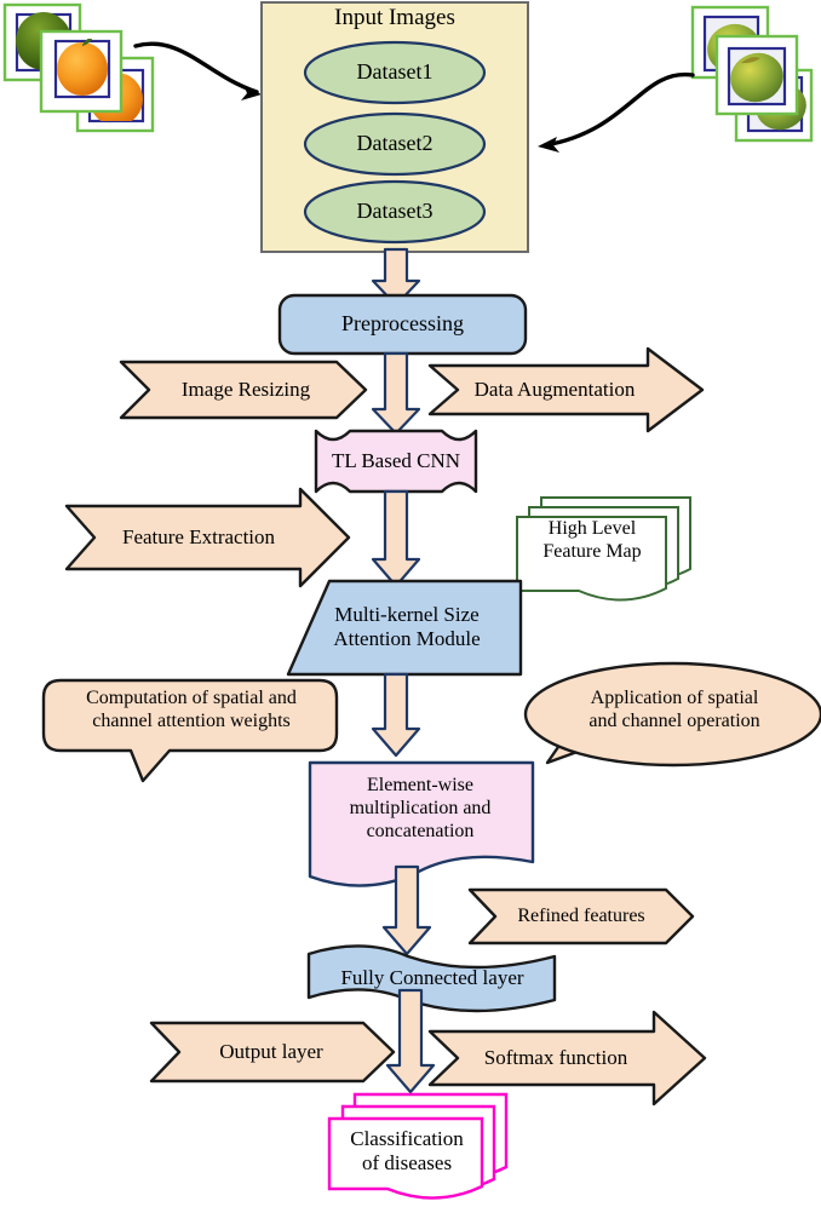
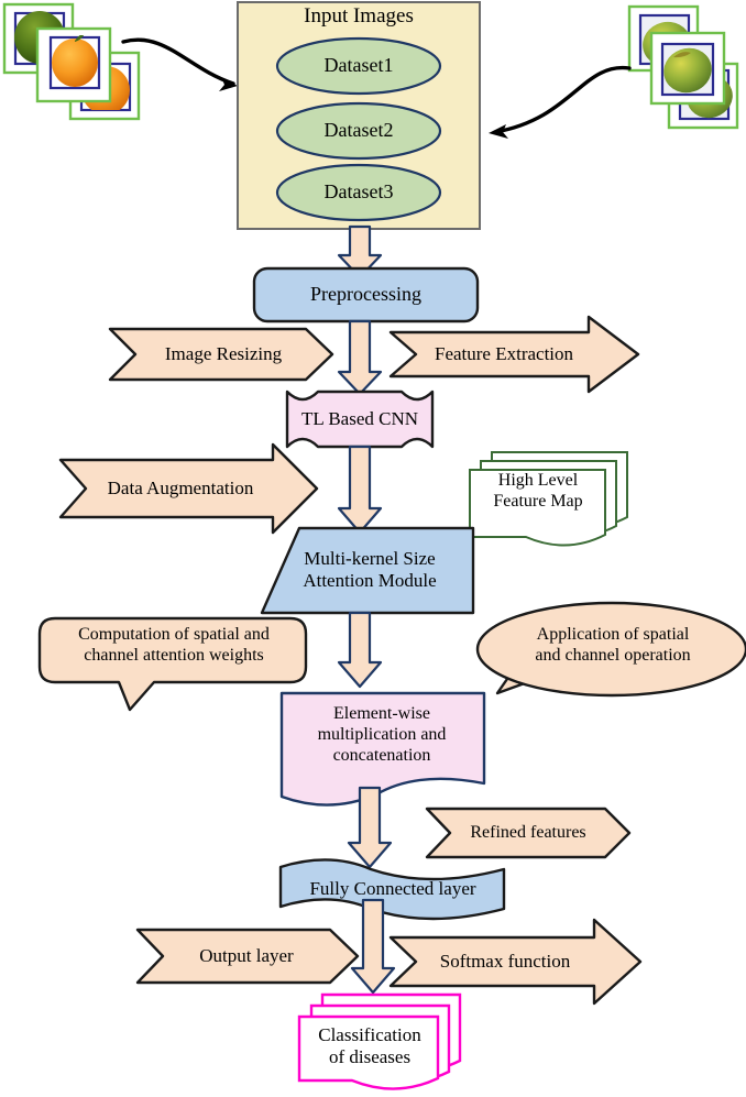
  Input Images
  Dataset1
  Dataset2
  Dataset3
  Preprocessing
  Image Resizing
- Data Augmentation
+ Feature Extraction
  TL Based CNN
- Feature Extraction
+ Data Augmentation
  High Level
  Feature Map
  Multi-kernel Size
  Attention Module
  Computation of spatial and
  channel attention weights
  Application of spatial
  and channel operation
  Element-wise
  multiplication and
  concatenation
  Refined features
  Fully Connected layer
  Output layer
  Softmax function
  Classification
  of diseases
